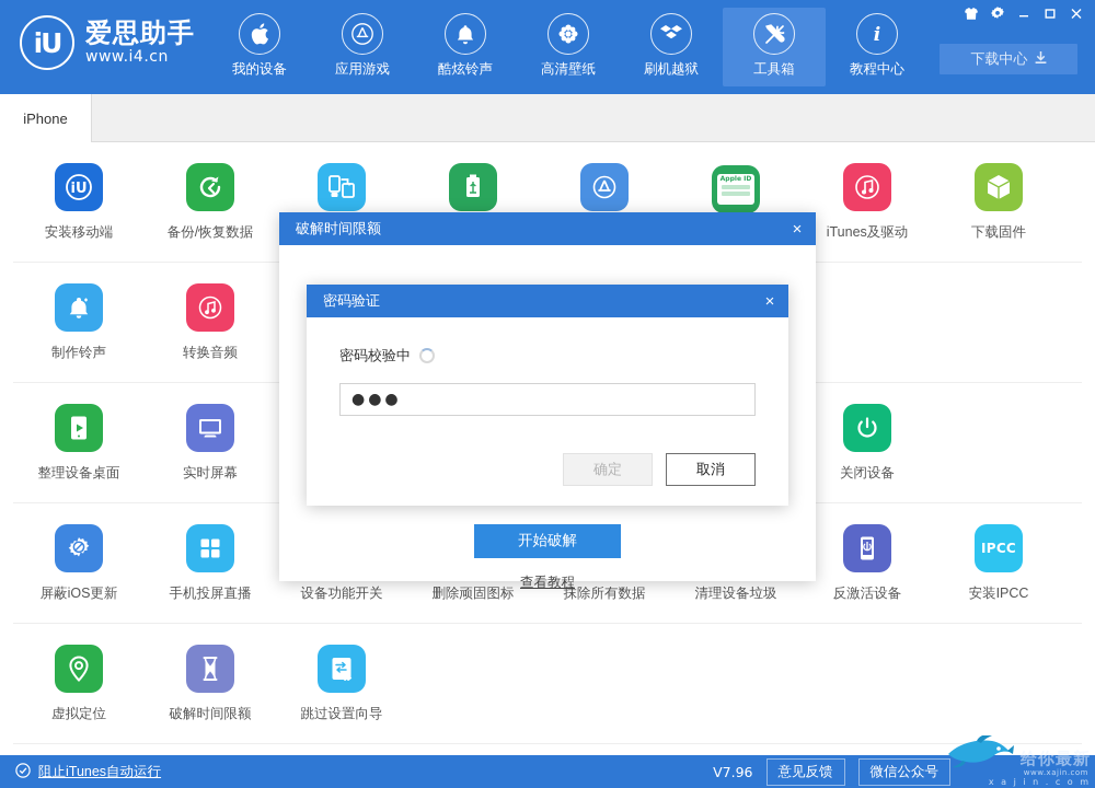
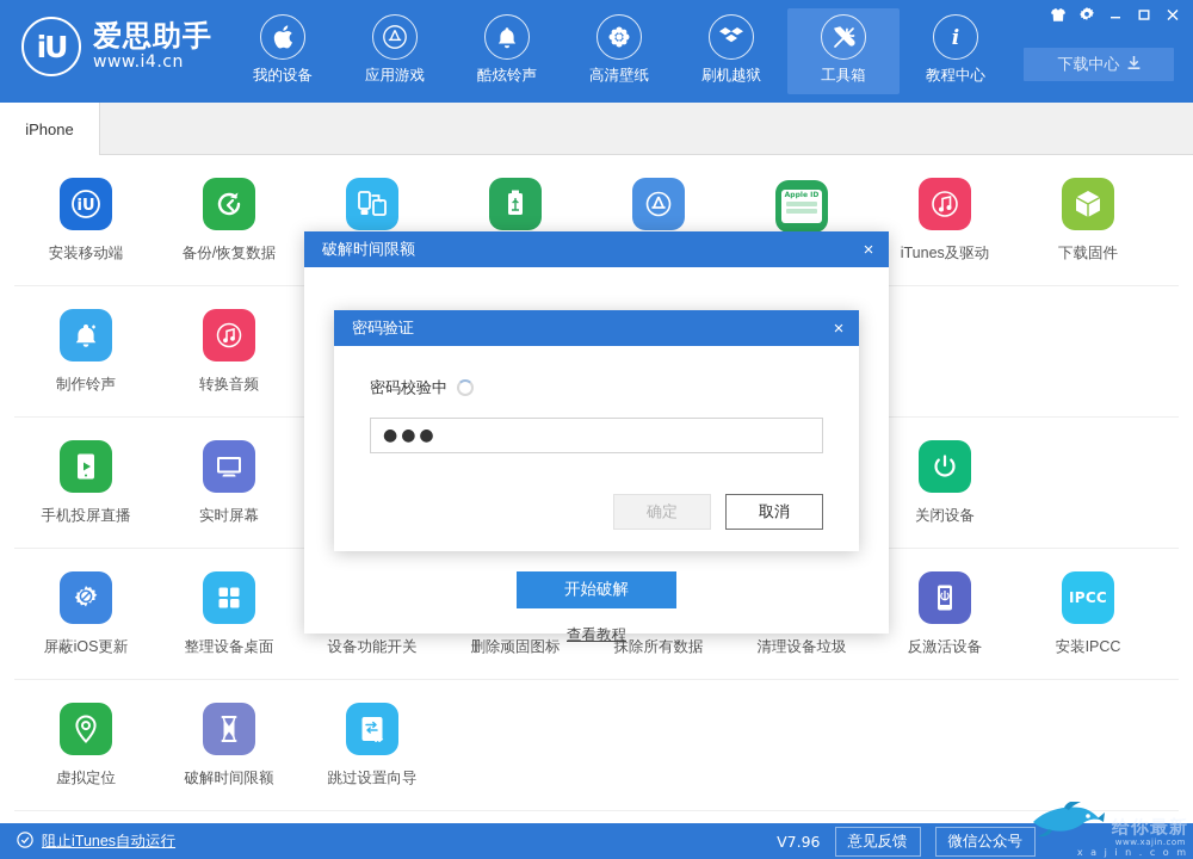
  iU
  爱思助手
  www.i4.cn
  我的设备
  应用游戏
  酷炫铃声
  高清壁纸
  刷机越狱
  工具箱
  i
  教程中心
  下载中心
  iPhone
  iU
  安装移动端
  备份/恢复数据
  iTunes及驱动
  下载固件
  制作铃声
  转换音频
- 整理设备桌面
+ 手机投屏直播
  实时屏幕
  关闭设备
  屏蔽iOS更新
- 手机投屏直播
+ 整理设备桌面
  设备功能开关
  删除顽固图标
  抹除所有数据
  清理设备垃圾
  反激活设备
  IPCC
  安装IPCC
  虚拟定位
  破解时间限额
  跳过设置向导
  破解时间限额
  ×
  开始破解
  查看教程
  密码验证
  ×
  密码校验中
  ●●●
  确定
  取消
  阻止iTunes自动运行
  V7.96
  意见反馈
  微信公众号
  给你最新
  www.xajin.com
  x a j i n . c o m
